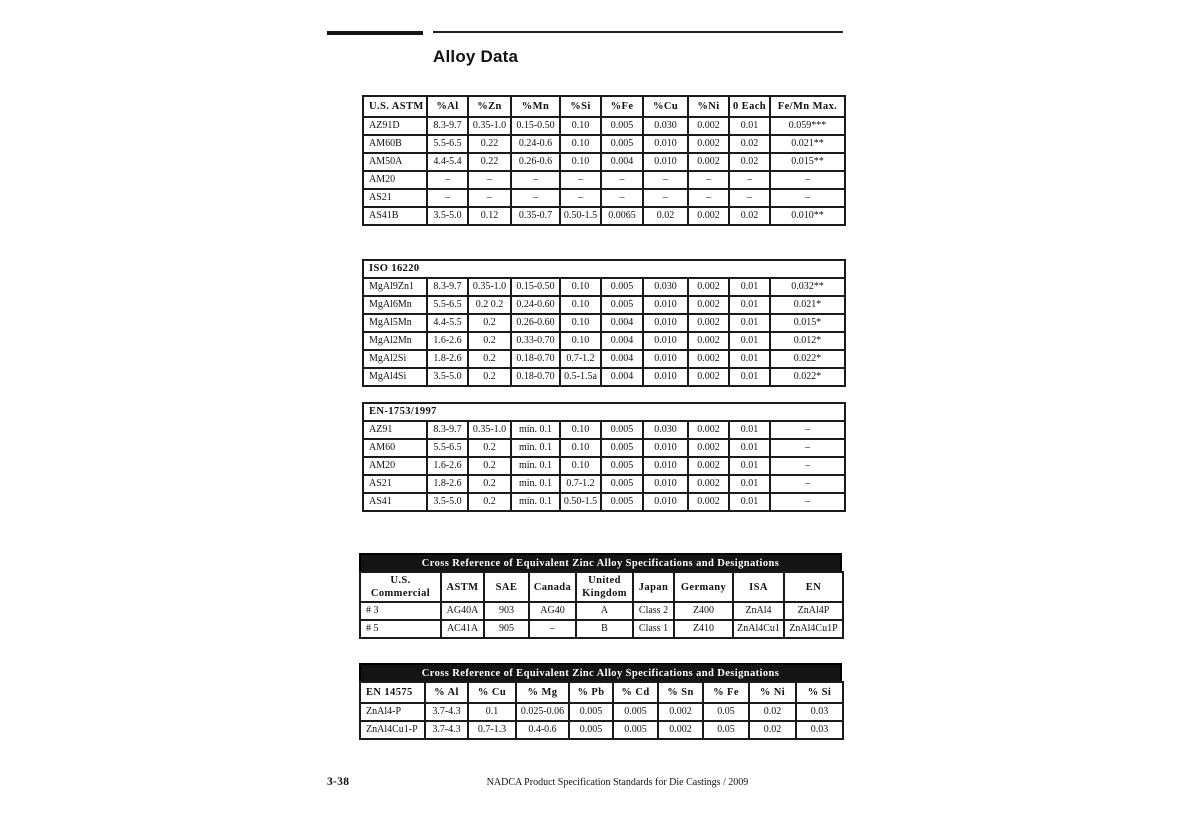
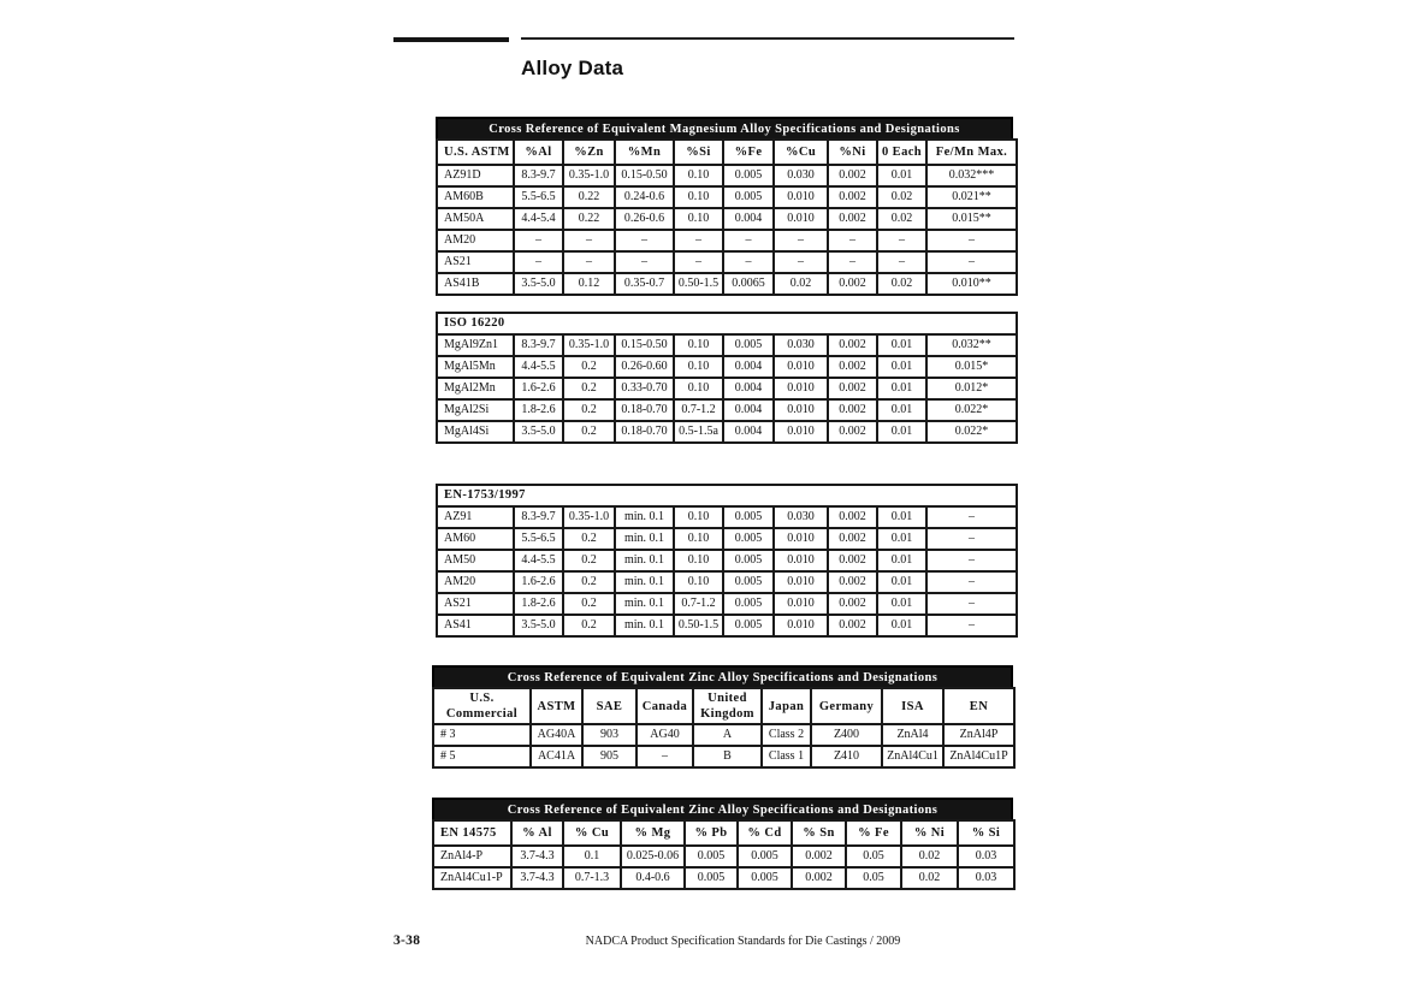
  Alloy Data
+ Cross Reference of Equivalent Magnesium Alloy Specifications and Designations
  U.S. ASTM	%Al	%Zn	%Mn	%Si	%Fe	%Cu	%Ni	0 Each	Fe/Mn Max.
- AZ91D	8.3-9.7	0.35-1.0	0.15-0.50	0.10	0.005	0.030	0.002	0.01	0.059***
+ AZ91D	8.3-9.7	0.35-1.0	0.15-0.50	0.10	0.005	0.030	0.002	0.01	0.032***
  AM60B	5.5-6.5	0.22	0.24-0.6	0.10	0.005	0.010	0.002	0.02	0.021**
  AM50A	4.4-5.4	0.22	0.26-0.6	0.10	0.004	0.010	0.002	0.02	0.015**
  AM20	–	–	–	–	–	–	–	–	–
  AS21	–	–	–	–	–	–	–	–	–
  AS41B	3.5-5.0	0.12	0.35-0.7	0.50-1.5	0.0065	0.02	0.002	0.02	0.010**
  ISO 16220
  MgAl9Zn1	8.3-9.7	0.35-1.0	0.15-0.50	0.10	0.005	0.030	0.002	0.01	0.032**
- MgAl6Mn	5.5-6.5	0.2 0.2	0.24-0.60	0.10	0.005	0.010	0.002	0.01	0.021*
  MgAl5Mn	4.4-5.5	0.2	0.26-0.60	0.10	0.004	0.010	0.002	0.01	0.015*
  MgAl2Mn	1.6-2.6	0.2	0.33-0.70	0.10	0.004	0.010	0.002	0.01	0.012*
  MgAl2Si	1.8-2.6	0.2	0.18-0.70	0.7-1.2	0.004	0.010	0.002	0.01	0.022*
  MgAl4Si	3.5-5.0	0.2	0.18-0.70	0.5-1.5a	0.004	0.010	0.002	0.01	0.022*
  EN-1753/1997
  AZ91	8.3-9.7	0.35-1.0	min. 0.1	0.10	0.005	0.030	0.002	0.01	–
  AM60	5.5-6.5	0.2	min. 0.1	0.10	0.005	0.010	0.002	0.01	–
+ AM50	4.4-5.5	0.2	min. 0.1	0.10	0.005	0.010	0.002	0.01	–
  AM20	1.6-2.6	0.2	min. 0.1	0.10	0.005	0.010	0.002	0.01	–
  AS21	1.8-2.6	0.2	min. 0.1	0.7-1.2	0.005	0.010	0.002	0.01	–
  AS41	3.5-5.0	0.2	min. 0.1	0.50-1.5	0.005	0.010	0.002	0.01	–
  Cross Reference of Equivalent Zinc Alloy Specifications and Designations
  U.S. Commercial	ASTM	SAE	Canada	United Kingdom	Japan	Germany	ISA	EN
  # 3	AG40A	903	AG40	A	Class 2	Z400	ZnAl4	ZnAl4P
  # 5	AC41A	905	–	B	Class 1	Z410	ZnAl4Cu1	ZnAl4Cu1P
  Cross Reference of Equivalent Zinc Alloy Specifications and Designations
  EN 14575	% Al	% Cu	% Mg	% Pb	% Cd	% Sn	% Fe	% Ni	% Si
  ZnAl4-P	3.7-4.3	0.1	0.025-0.06	0.005	0.005	0.002	0.05	0.02	0.03
  ZnAl4Cu1-P	3.7-4.3	0.7-1.3	0.4-0.6	0.005	0.005	0.002	0.05	0.02	0.03
  3-38
  NADCA Product Specification Standards for Die Castings / 2009
